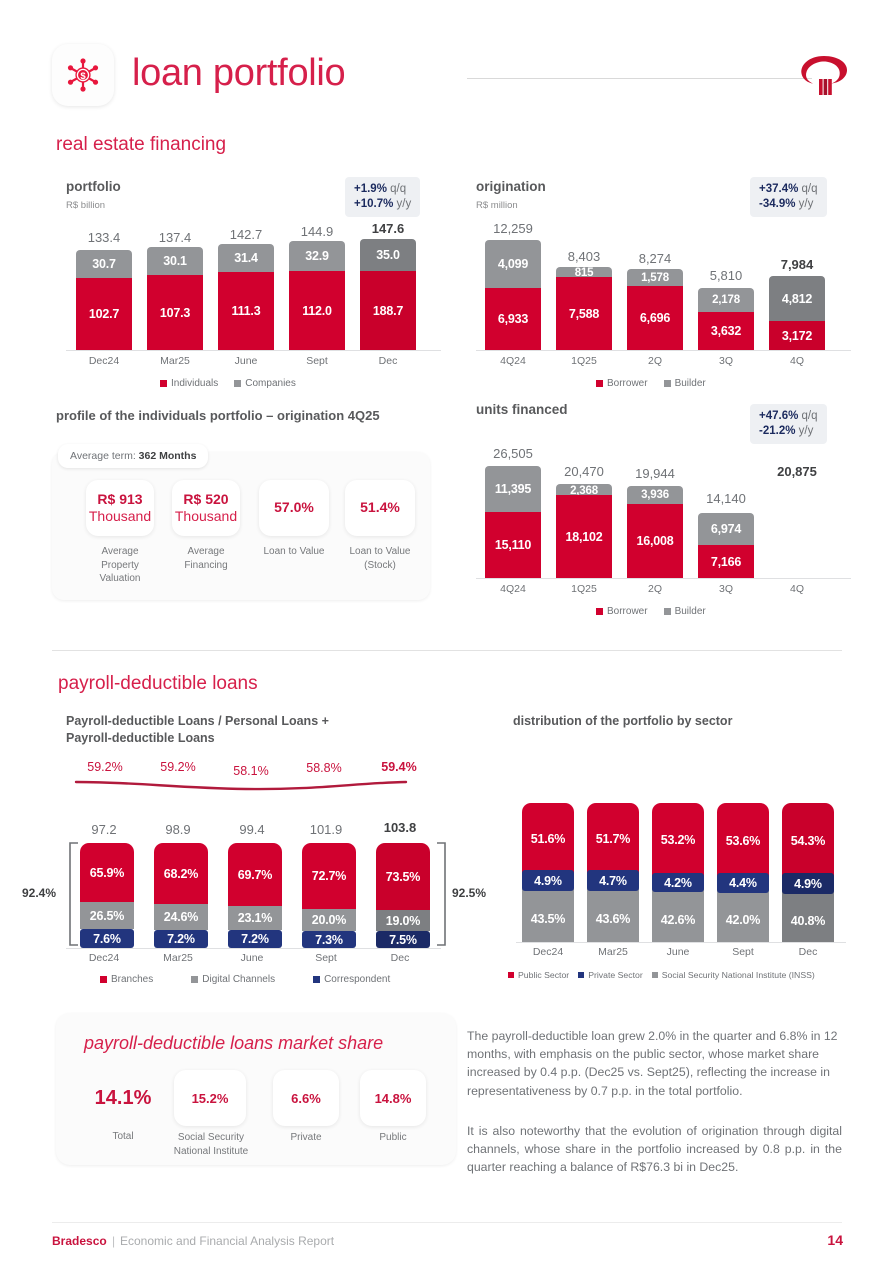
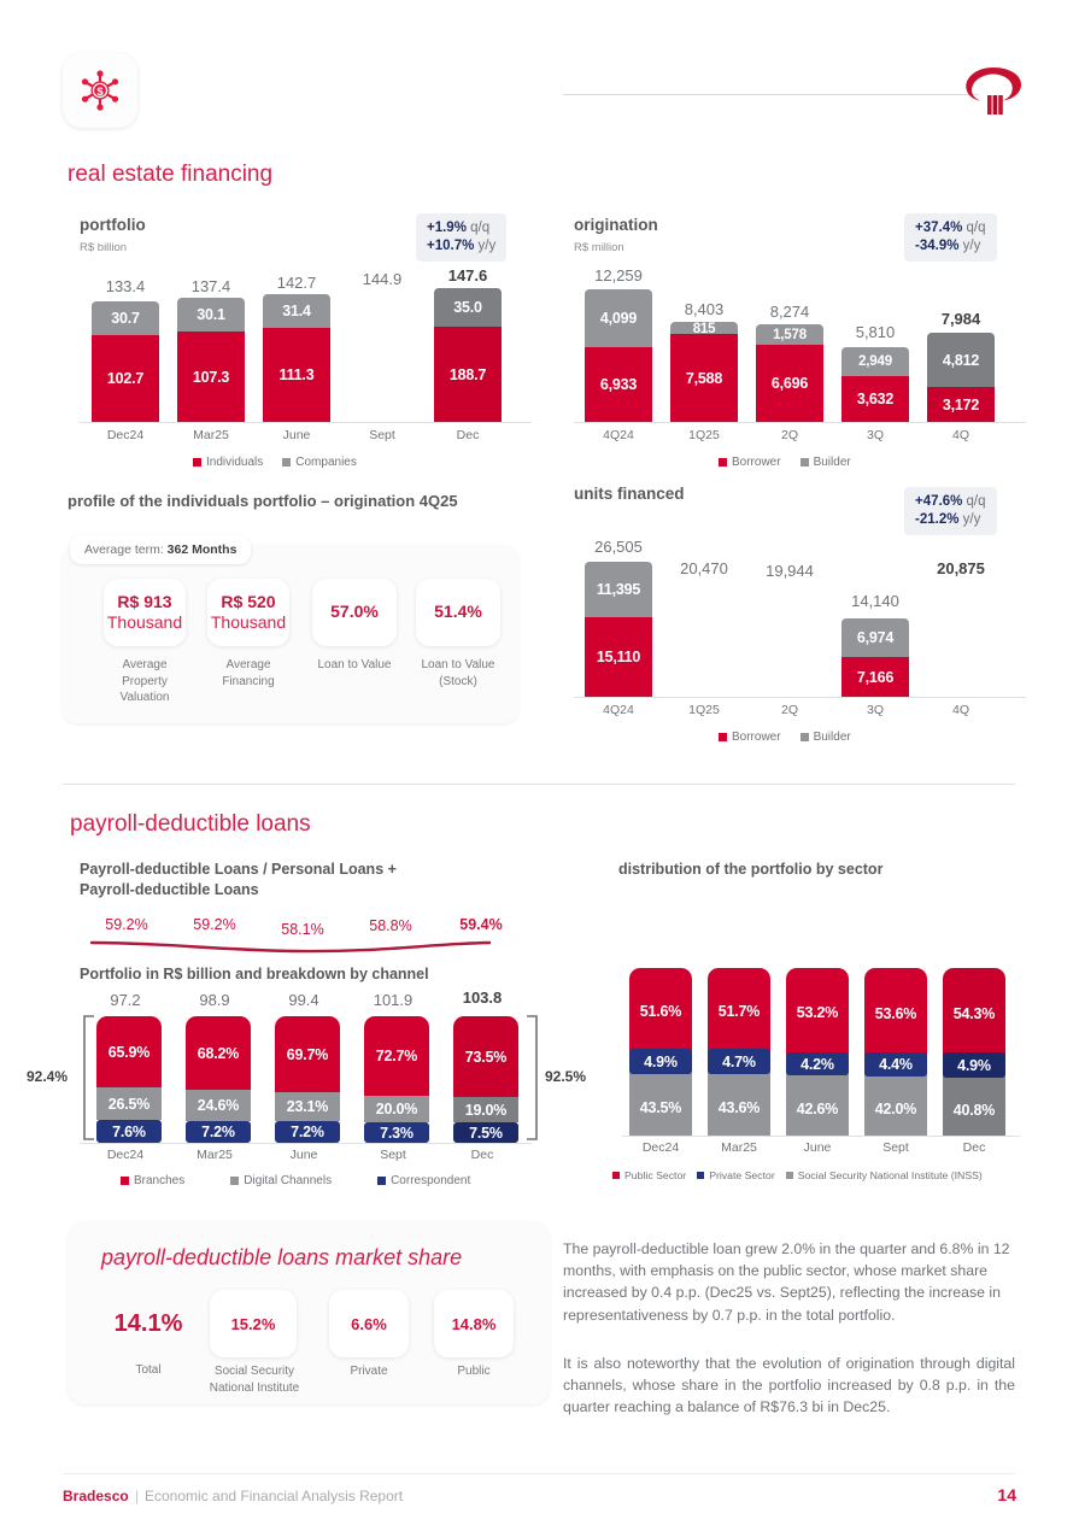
  $
- loan portfolio
  real estate financing
  portfolio
  R$ billion
  +1.9% q/q
  +10.7% y/y
  133.4
  30.7
  102.7
  Dec24
  137.4
  30.1
  107.3
  Mar25
  142.7
  31.4
  111.3
  June
  144.9
- 32.9
- 112.0
  Sept
  147.6
  35.0
  188.7
  Dec
  Individuals
  Companies
  origination
  R$ million
  +37.4% q/q
  -34.9% y/y
  12,259
  4,099
  6,933
  4Q24
  8,403
  815
  7,588
  1Q25
  8,274
  1,578
  6,696
  2Q
  5,810
- 2,178
+ 2,949
  3,632
  3Q
  7,984
  4,812
  3,172
  4Q
  Borrower
  Builder
  profile of the individuals portfolio – origination 4Q25
  Average term: 362 Months
  R$ 913
  Thousand
  Average
  Property
  Valuation
  R$ 520
  Thousand
  Average
  Financing
  57.0%
  Loan to Value
  51.4%
  Loan to Value
  (Stock)
  units financed
  +47.6% q/q
  -21.2% y/y
  26,505
  11,395
  15,110
  4Q24
  20,470
- 2,368
- 18,102
  1Q25
  19,944
- 3,936
- 16,008
  2Q
  14,140
  6,974
  7,166
  3Q
  20,875
  4Q
  Borrower
  Builder
  payroll-deductible loans
  Payroll-deductible Loans / Personal Loans +
  Payroll-deductible Loans
  59.2%
  59.2%
  58.1%
  58.8%
  59.4%
+ Portfolio in R$ billion and breakdown by channel
  92.4%
  92.5%
  97.2
  65.9%
  26.5%
  7.6%
  Dec24
  98.9
  68.2%
  24.6%
  7.2%
  Mar25
  99.4
  69.7%
  23.1%
  7.2%
  June
  101.9
  72.7%
  20.0%
  7.3%
  Sept
  103.8
  73.5%
  19.0%
  7.5%
  Dec
  Branches
  Digital Channels
  Correspondent
  distribution of the portfolio by sector
  51.6%
  4.9%
  43.5%
  Dec24
  51.7%
  4.7%
  43.6%
  Mar25
  53.2%
  4.2%
  42.6%
  June
  53.6%
  4.4%
  42.0%
  Sept
  54.3%
  4.9%
  40.8%
  Dec
  Public Sector
  Private Sector
  Social Security National Institute (INSS)
  payroll-deductible loans market share
  14.1%
  Total
  15.2%
  Social Security
  National Institute
  6.6%
  Private
  14.8%
  Public
  The payroll-deductible loan grew 2.0% in the quarter and 6.8% in 12 months, with emphasis on the public sector, whose market share increased by 0.4 p.p. (Dec25 vs. Sept25), reflecting the increase in representativeness by 0.7 p.p. in the total portfolio.
  It is also noteworthy that the evolution of origination through digital channels, whose share in the portfolio increased by 0.8 p.p. in the quarter reaching a balance of R$76.3 bi in Dec25.
  Bradesco
  |
  Economic and Financial Analysis Report
  14
